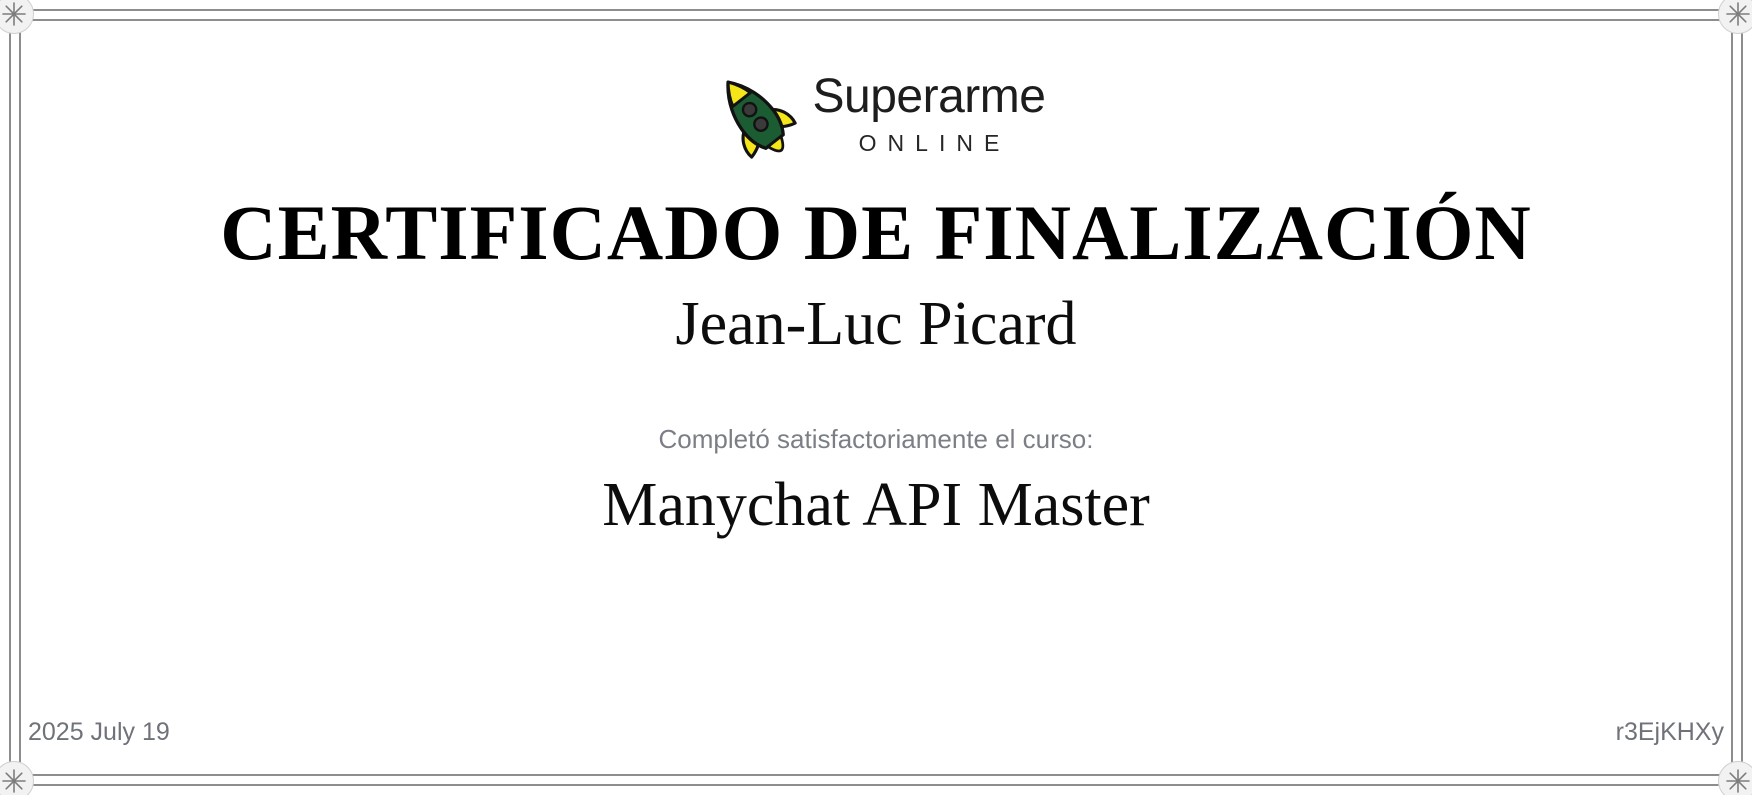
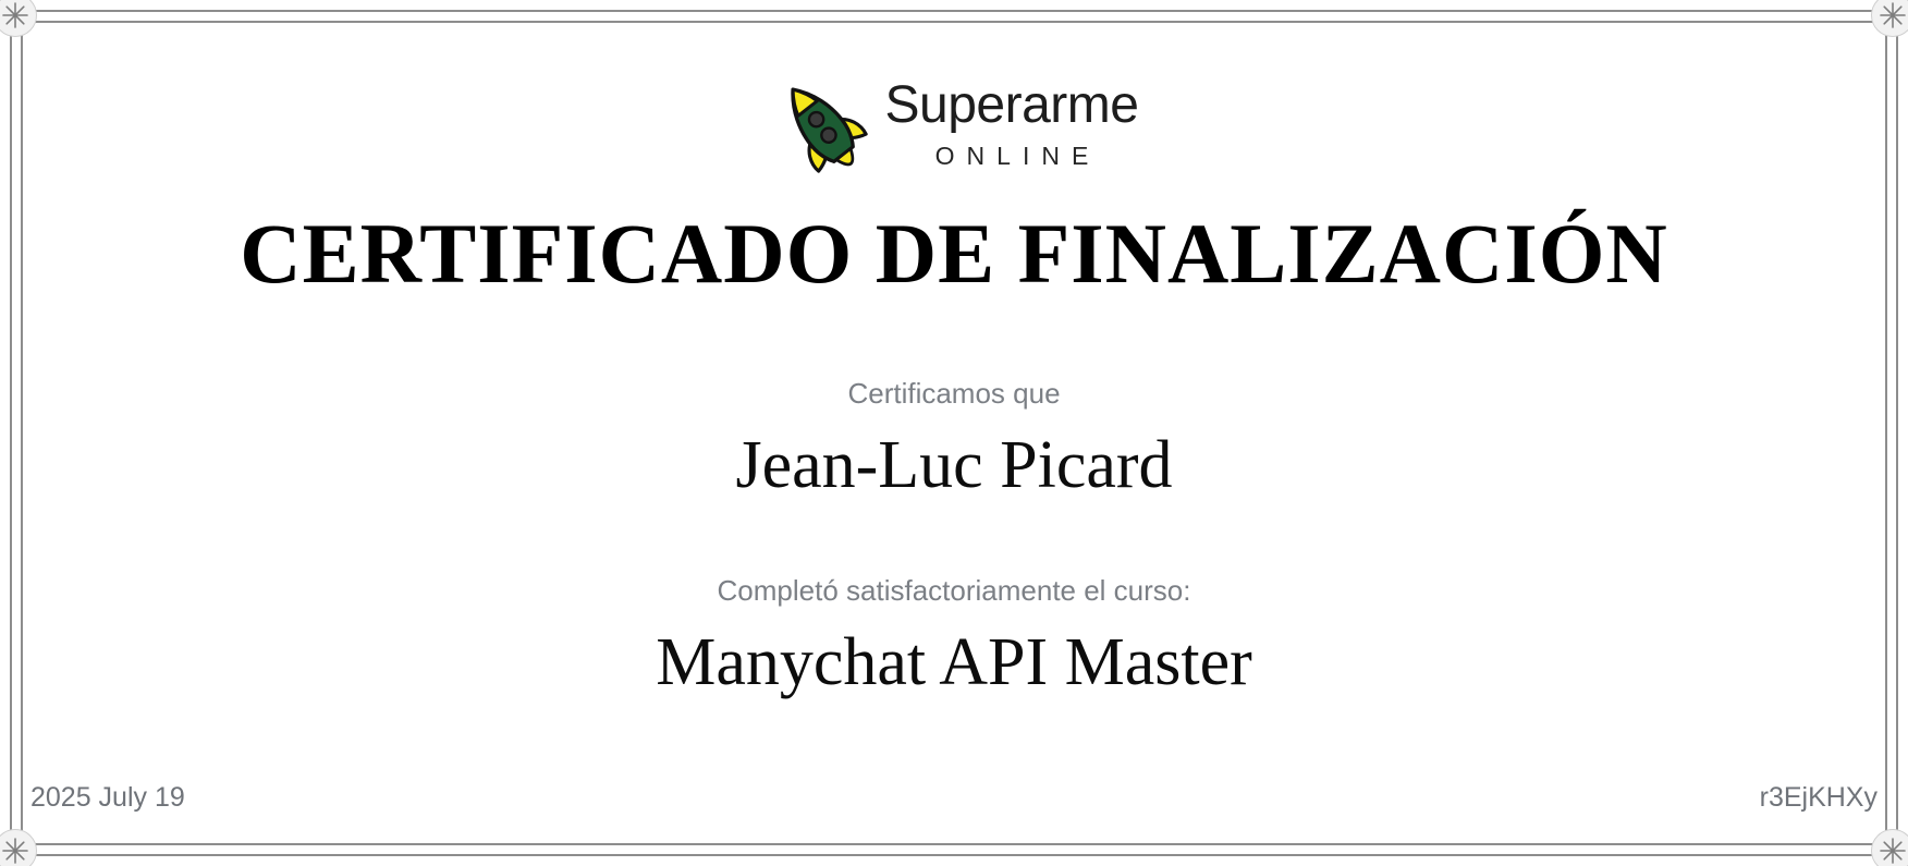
  Superarme
  ONLINE
  CERTIFICADO DE FINALIZACIÓN
+ Certificamos que
  Jean-Luc Picard
  Completó satisfactoriamente el curso:
  Manychat API Master
  2025 July 19
  r3EjKHXy
